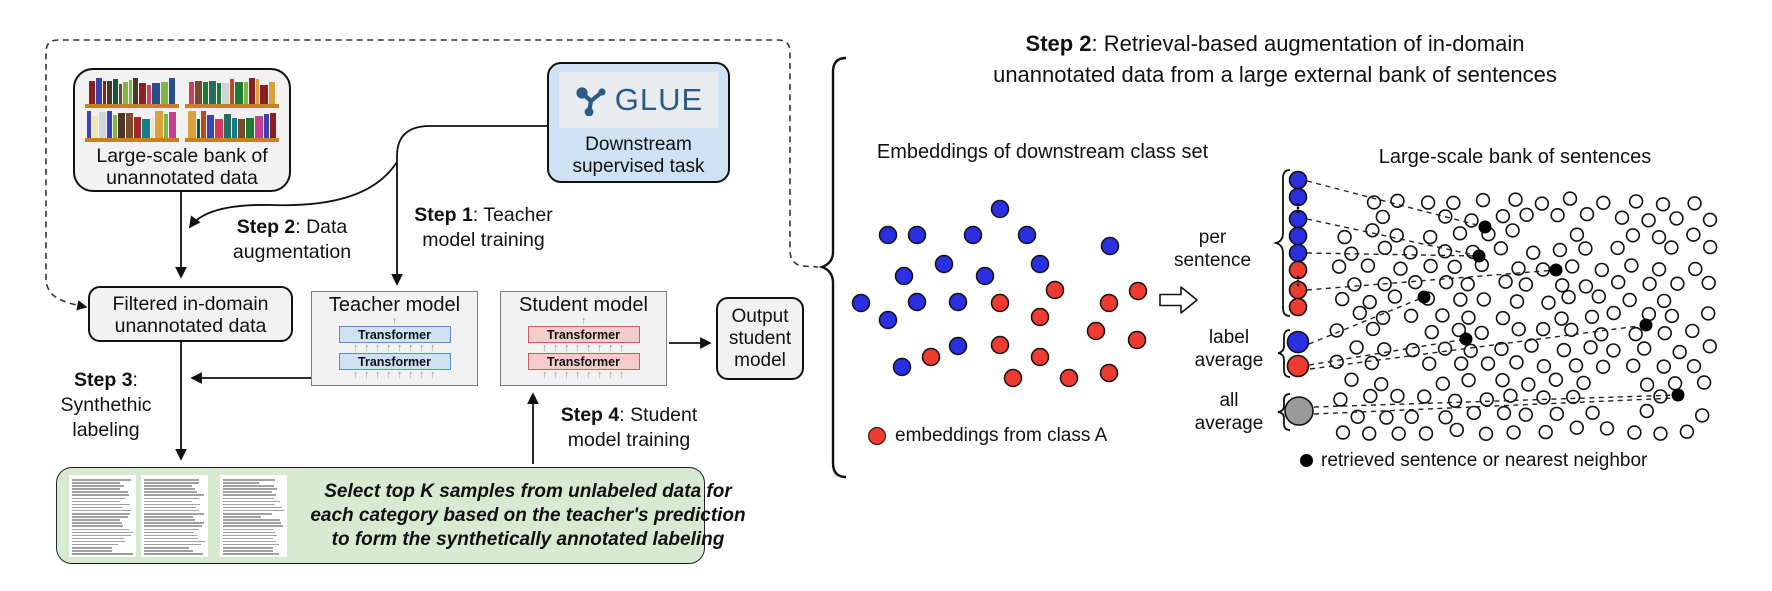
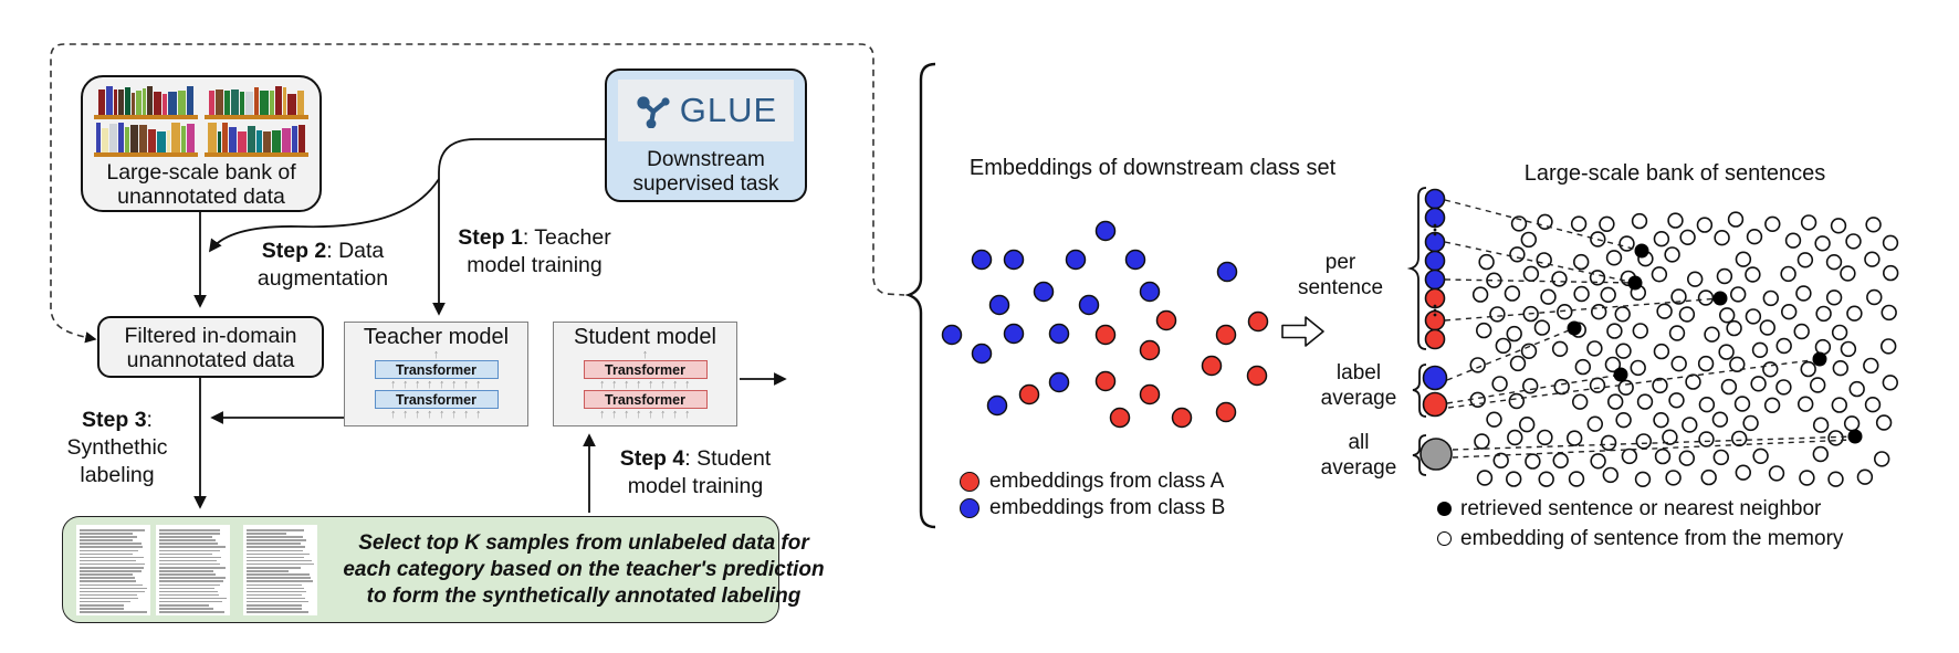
  Large-scale bank of unannotated data
  GLUE
  Downstream supervised task
  Filtered in-domain unannotated data
  Teacher model
  ↑
  Transformer
  ↑↑↑↑↑↑↑↑
  Transformer
  ↑↑↑↑↑↑↑↑
  Student model
  ↑
  Transformer
  ↑↑↑↑↑↑↑↑
  Transformer
  ↑↑↑↑↑↑↑↑
- Output student model
  Select top K samples from unlabeled data for each category based on the teacher's prediction to form the synthetically annotated labeling
  Step 1: Teacher
  model training
  Step 2: Data
  augmentation
  Step 3:
  Synthethic
  labeling
  Step 4: Student
  model training
- Step 2: Retrieval-based augmentation of in-domain
- unannotated data from a large external bank of sentences
  Embeddings of downstream class set
  Large-scale bank of sentences
  per
  sentence
  label
  average
  all
  average
  embeddings from class A
+ embeddings from class B
  retrieved sentence or nearest neighbor
+ embedding of sentence from the memory
